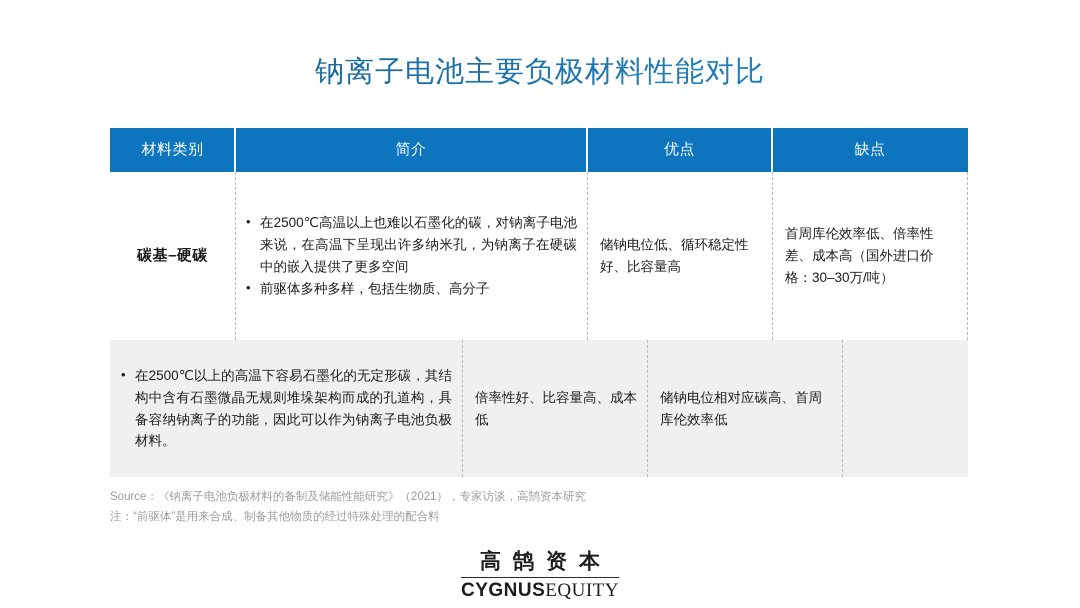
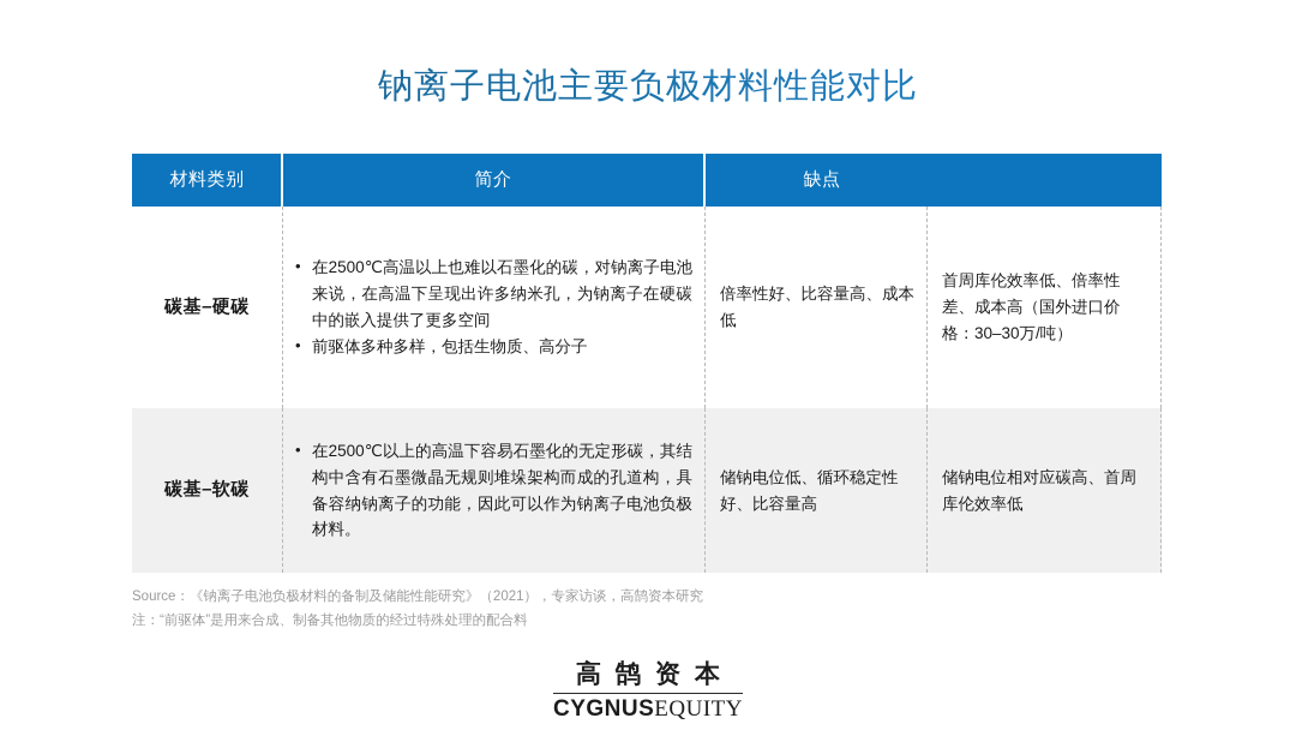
  钠离子电池主要负极材料性能对比
  材料类别
  简介
- 优点
  缺点
  碳基–硬碳
  在2500℃高温以上也难以石墨化的碳，对钠离子电池来说，在高温下呈现出许多纳米孔，为钠离子在硬碳中的嵌入提供了更多空间
  前驱体多种多样，包括生物质、高分子
- 储钠电位低、循环稳定性好、比容量高
+ 倍率性好、比容量高、成本低
  首周库伦效率低、倍率性差、成本高（国外进口价格：30–30万/吨）
+ 碳基–软碳
  在2500℃以上的高温下容易石墨化的无定形碳，其结构中含有石墨微晶无规则堆垛架构而成的孔道构，具备容纳钠离子的功能，因此可以作为钠离子电池负极材料。
- 倍率性好、比容量高、成本低
+ 储钠电位低、循环稳定性好、比容量高
  储钠电位相对应碳高、首周库伦效率低
  Source：《钠离子电池负极材料的备制及储能性能研究》（2021），专家访谈，高鹄资本研究
  注：“前驱体”是用来合成、制备其他物质的经过特殊处理的配合料
  高鹄资本
  CYGNUSEQUITY
